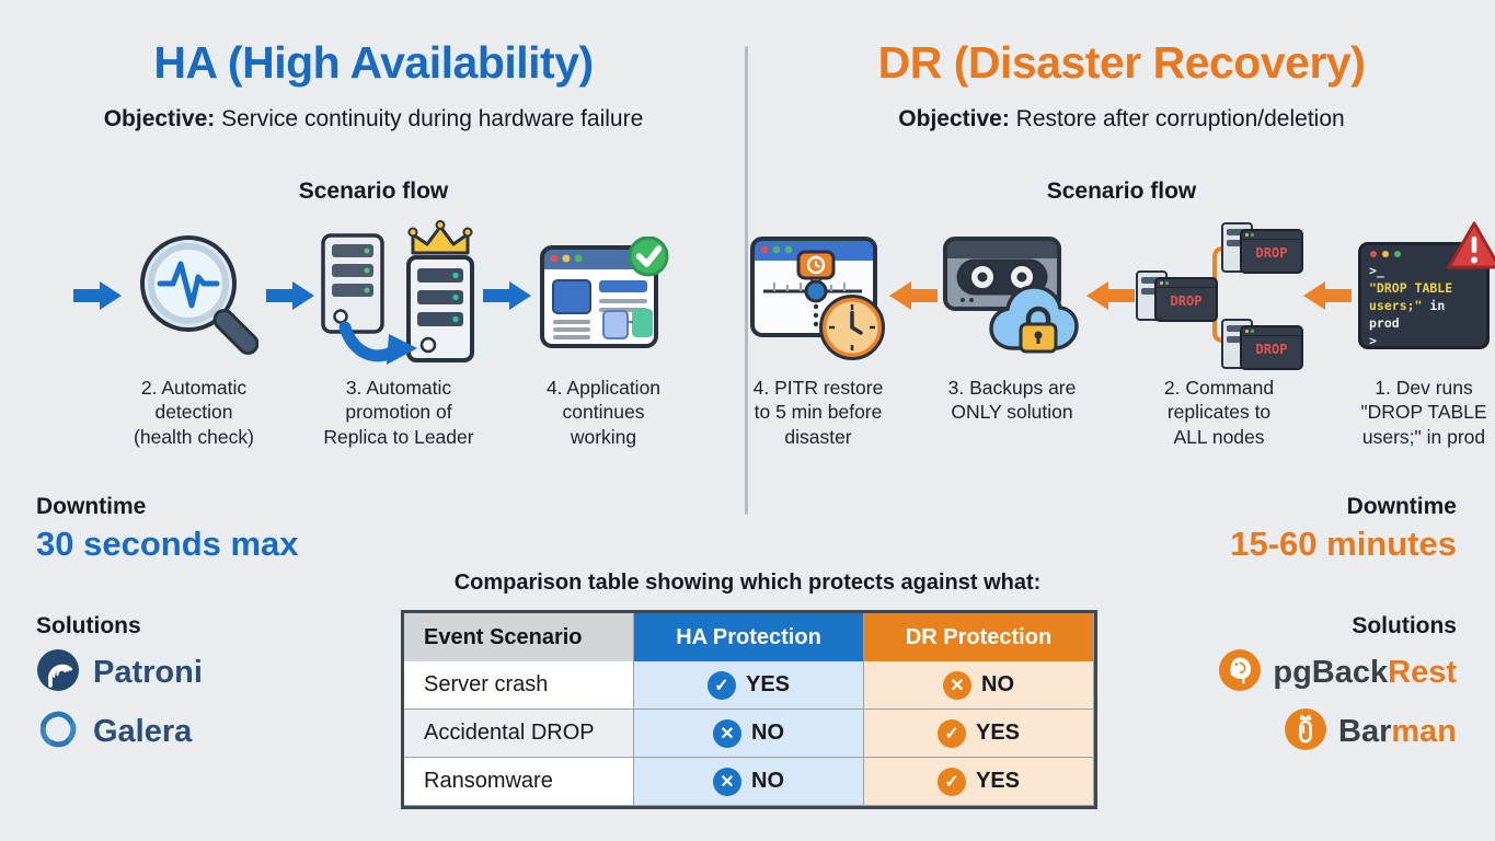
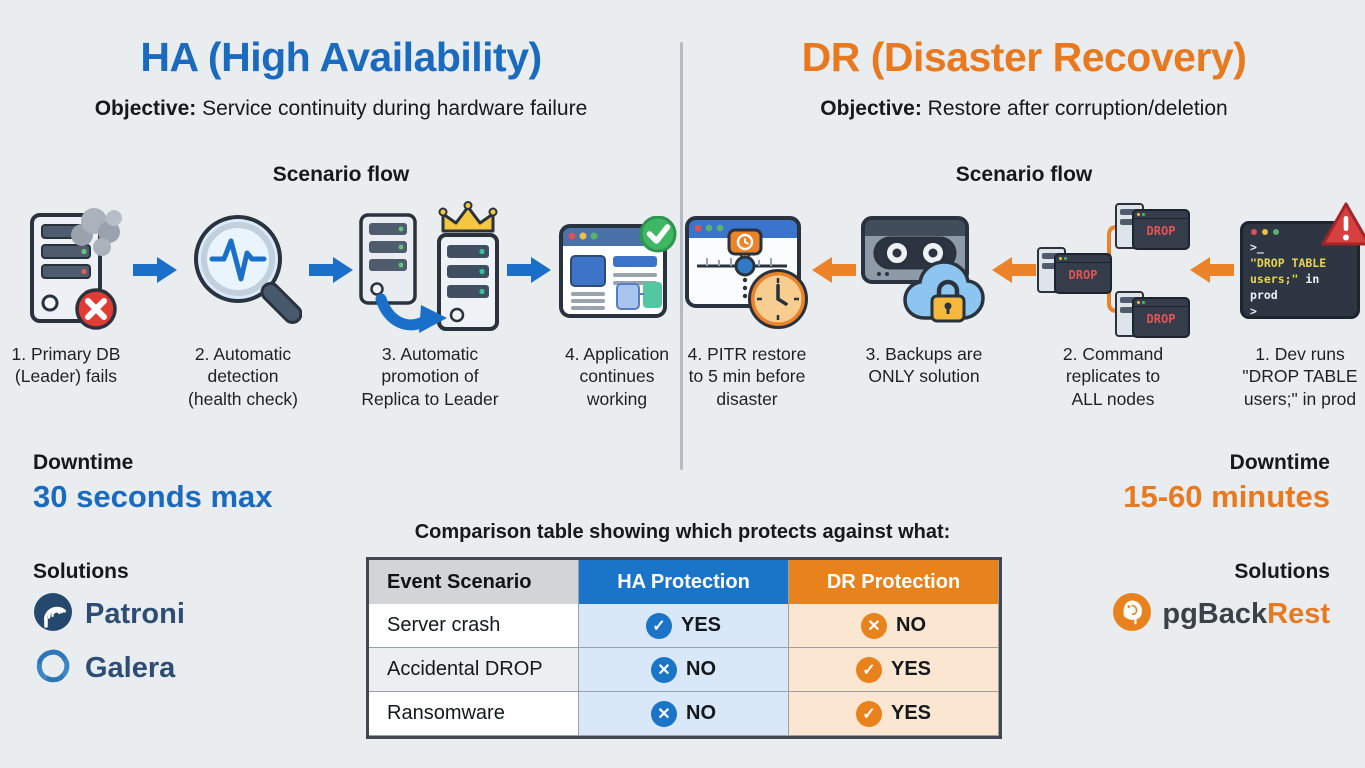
  HA (High Availability)
  Objective: Service continuity during hardware failure
  Scenario flow
+ 1. Primary DB
+ (Leader) fails
  2. Automatic
  detection
  (health check)
  3. Automatic
  promotion of
  Replica to Leader
  4. Application
  continues
  working
  Downtime
  30 seconds max
  Solutions
  Patroni
  Galera
  DR (Disaster Recovery)
  Objective: Restore after corruption/deletion
  Scenario flow
  4. PITR restore
  to 5 min before
  disaster
  3. Backups are
  ONLY solution
  DROP
  DROP
  DROP
  2. Command
  replicates to
  ALL nodes
  >_
  "DROP TABLE
  users;" in prod
  >
  1. Dev runs
  "DROP TABLE
  users;" in prod
  Downtime
  15-60 minutes
  Solutions
  pgBackRest
- Barman
  Comparison table showing which protects against what:
  Event Scenario
  HA Protection
  DR Protection
  Server crash
  ✓
  YES
  ✕
  NO
  Accidental DROP
  ✕
  NO
  ✓
  YES
  Ransomware
  ✕
  NO
  ✓
  YES
